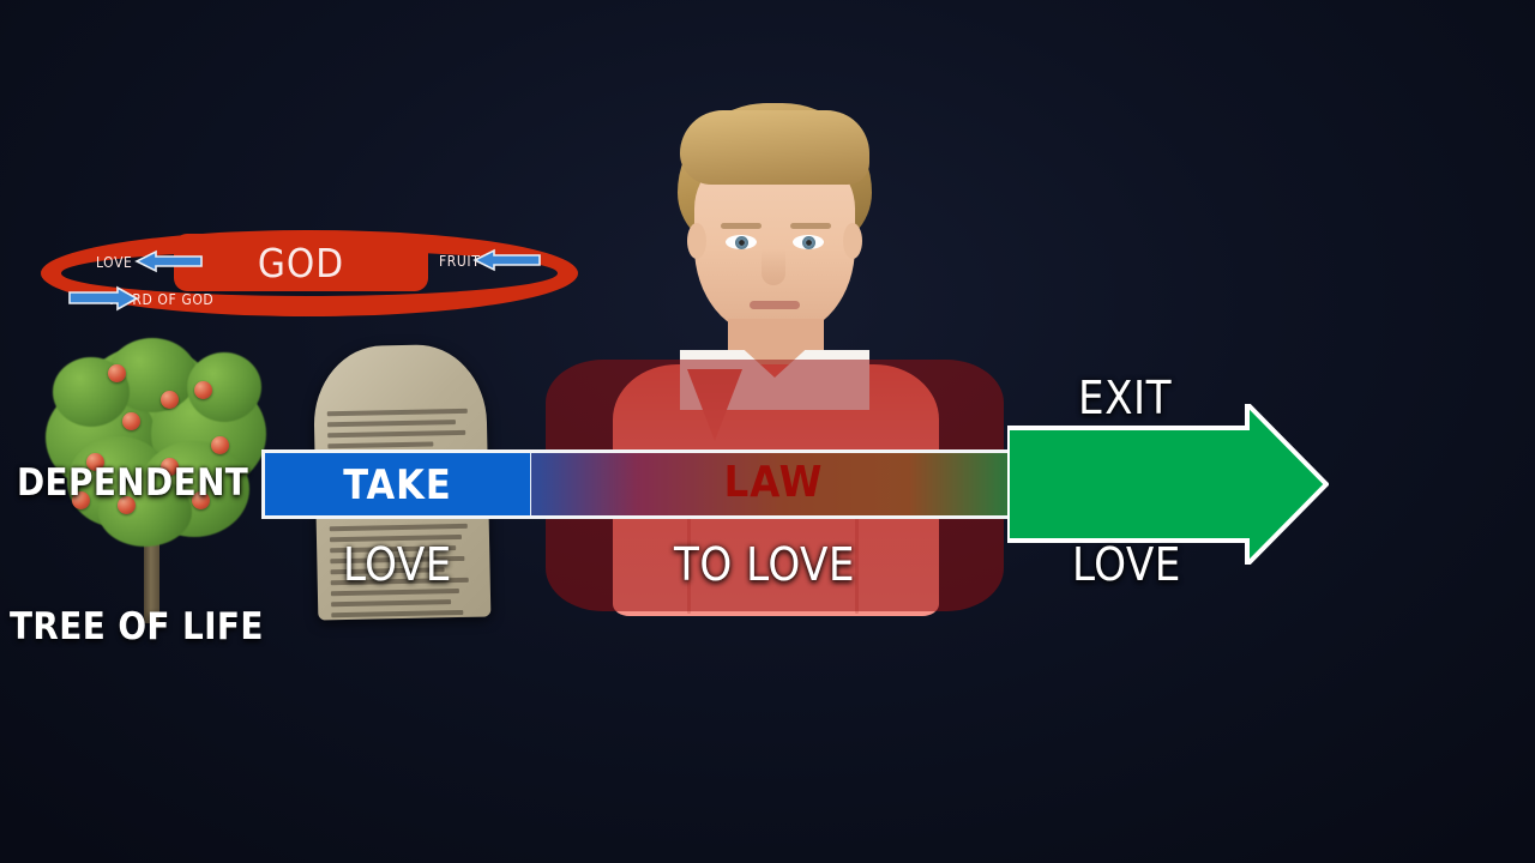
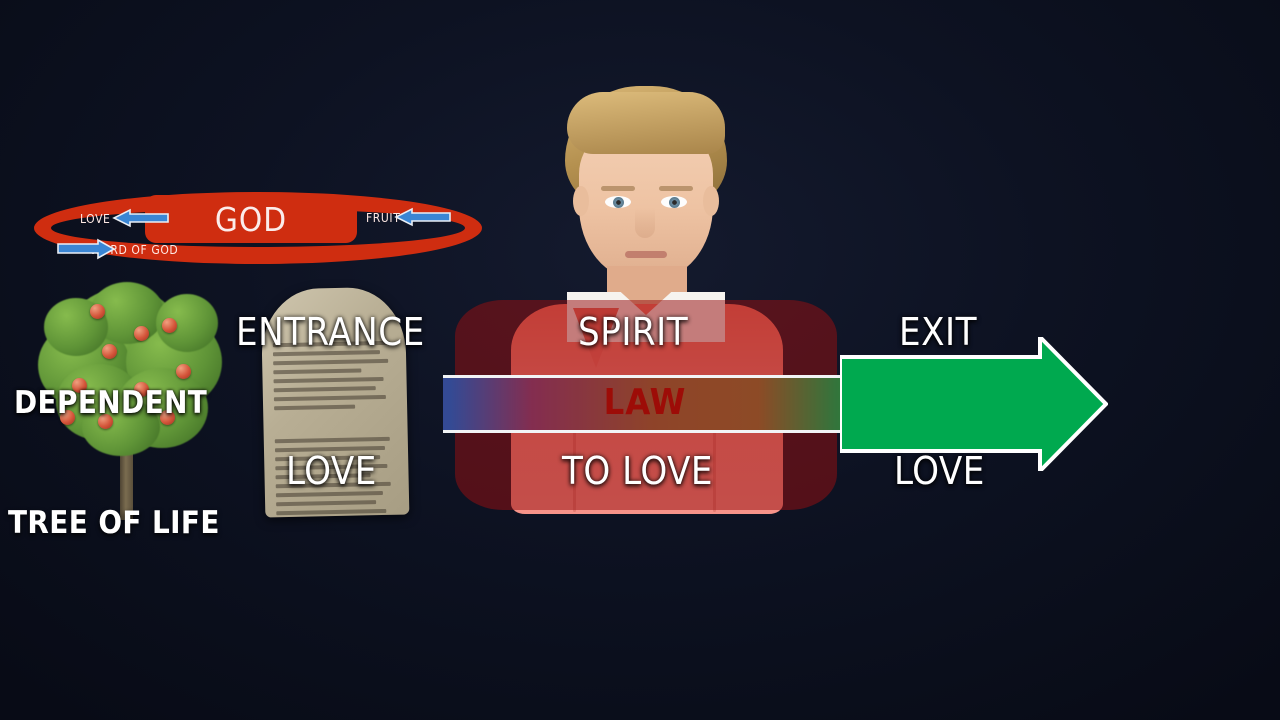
  GOD
  LOVE
  FRUI
  RD OF GOD
  DEPENDENT
  TREE OF LIFE
- TAKE
  LAW
+ ENTRANCE
+ SPIRIT
  EXIT
  LOVE
  TO LOVE
  LOVE
